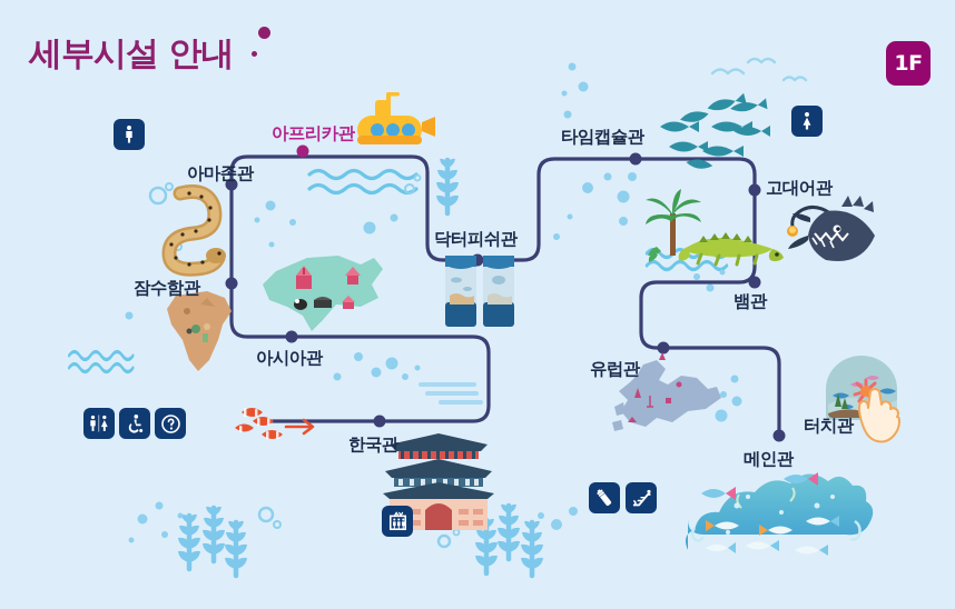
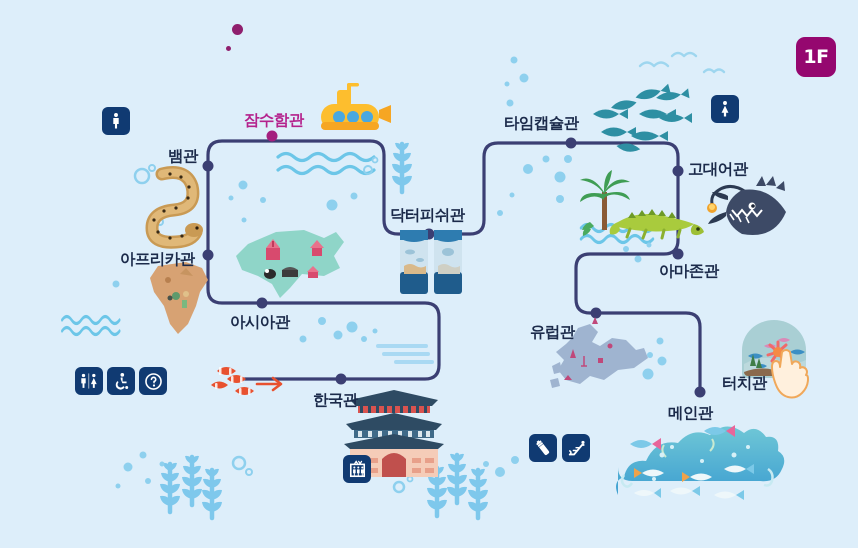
- 세부시설 안내
  1F
- 아프리카관
+ 잠수함관
- 아마존관
+ 뱀관
- 잠수함관
+ 아프리카관
  아시아관
  닥터피쉬관
  한국관
  타임캡슐관
  고대어관
- 뱀관
+ 아마존관
  유럽관
  메인관
  터치관
